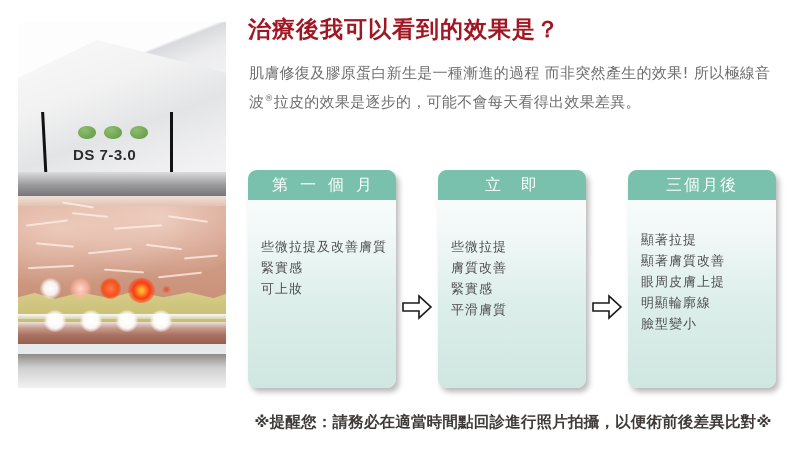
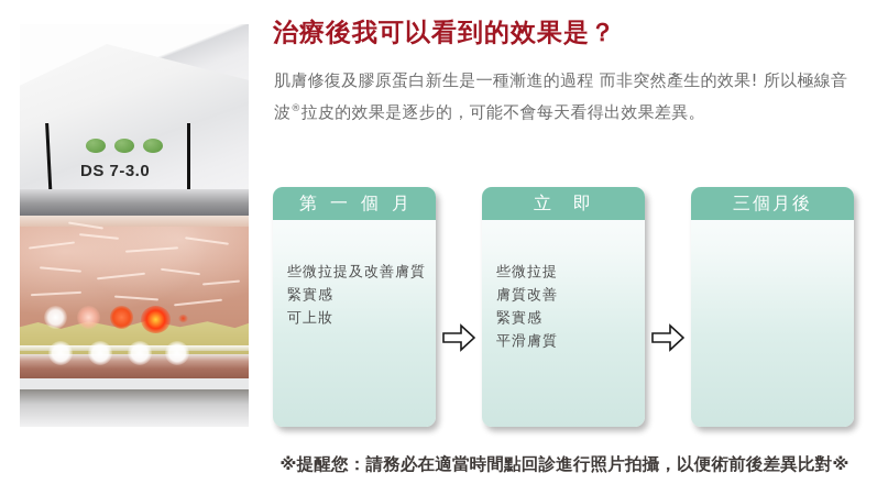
  DS 7-3.0
  治療後我可以看到的效果是？
  肌膚修復及膠原蛋白新生是一種漸進的過程 而非突然產生的效果! 所以極線音波®拉皮的效果是逐步的，可能不會每天看得出效果差異。
  第一個月
  些微拉提及改善膚質
  緊實感
  可上妝
  立 即
  些微拉提
  膚質改善
  緊實感
  平滑膚質
  三個月後
- 顯著拉提
- 顯著膚質改善
- 眼周皮膚上提
- 明顯輪廓線
- 臉型變小
  ※提醒您：請務必在適當時間點回診進行照片拍攝，以便術前後差異比對※
